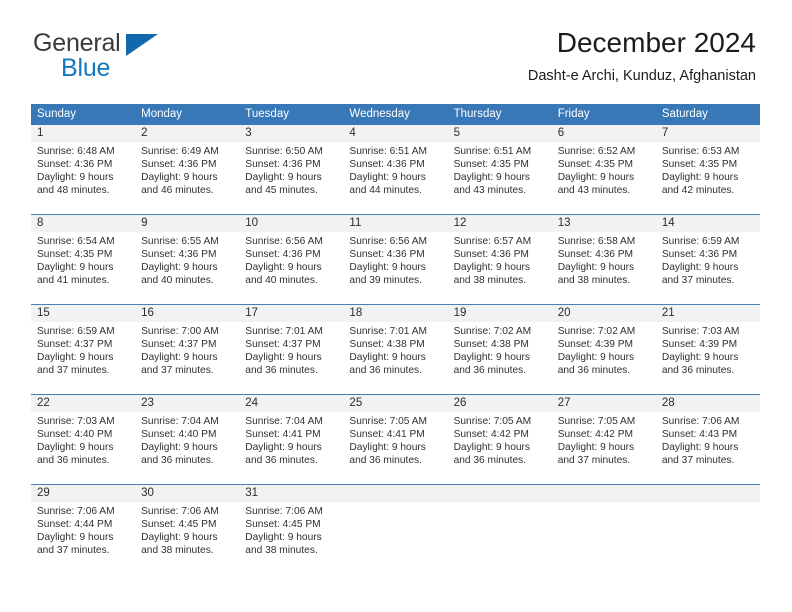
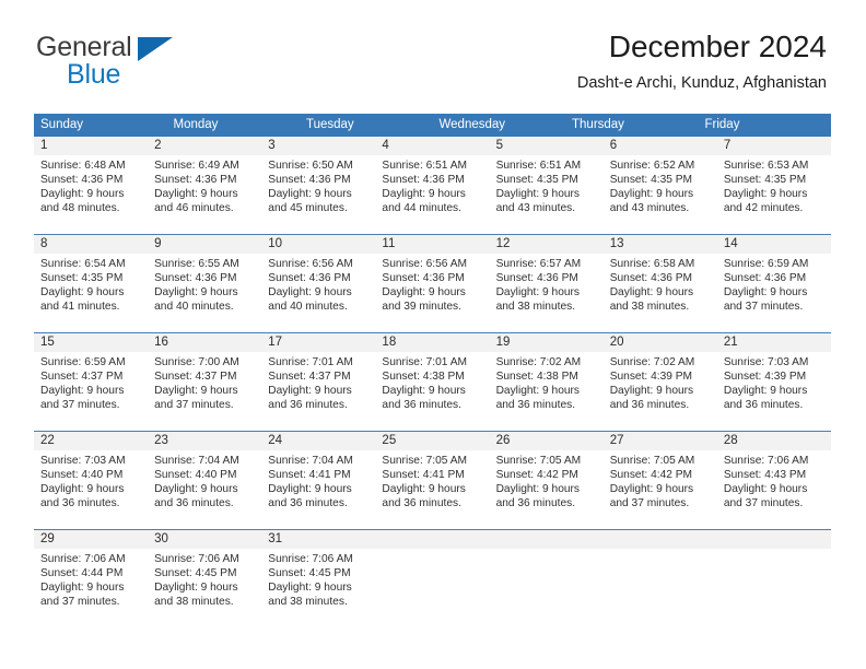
  General
  Blue
  December 2024
  Dasht-e Archi, Kunduz, Afghanistan
  Sunday
  Monday
  Tuesday
  Wednesday
  Thursday
  Friday
- Saturday
  1
  2
  3
  4
  5
  6
  7
  Sunrise: 6:48 AM
  Sunset: 4:36 PM
  Daylight: 9 hours
  and 48 minutes.
  Sunrise: 6:49 AM
  Sunset: 4:36 PM
  Daylight: 9 hours
  and 46 minutes.
  Sunrise: 6:50 AM
  Sunset: 4:36 PM
  Daylight: 9 hours
  and 45 minutes.
  Sunrise: 6:51 AM
  Sunset: 4:36 PM
  Daylight: 9 hours
  and 44 minutes.
  Sunrise: 6:51 AM
  Sunset: 4:35 PM
  Daylight: 9 hours
  and 43 minutes.
  Sunrise: 6:52 AM
  Sunset: 4:35 PM
  Daylight: 9 hours
  and 43 minutes.
  Sunrise: 6:53 AM
  Sunset: 4:35 PM
  Daylight: 9 hours
  and 42 minutes.
  8
  9
  10
  11
  12
  13
  14
  Sunrise: 6:54 AM
  Sunset: 4:35 PM
  Daylight: 9 hours
  and 41 minutes.
  Sunrise: 6:55 AM
  Sunset: 4:36 PM
  Daylight: 9 hours
  and 40 minutes.
  Sunrise: 6:56 AM
  Sunset: 4:36 PM
  Daylight: 9 hours
  and 40 minutes.
  Sunrise: 6:56 AM
  Sunset: 4:36 PM
  Daylight: 9 hours
  and 39 minutes.
  Sunrise: 6:57 AM
  Sunset: 4:36 PM
  Daylight: 9 hours
  and 38 minutes.
  Sunrise: 6:58 AM
  Sunset: 4:36 PM
  Daylight: 9 hours
  and 38 minutes.
  Sunrise: 6:59 AM
  Sunset: 4:36 PM
  Daylight: 9 hours
  and 37 minutes.
  15
  16
  17
  18
  19
  20
  21
  Sunrise: 6:59 AM
  Sunset: 4:37 PM
  Daylight: 9 hours
  and 37 minutes.
  Sunrise: 7:00 AM
  Sunset: 4:37 PM
  Daylight: 9 hours
  and 37 minutes.
  Sunrise: 7:01 AM
  Sunset: 4:37 PM
  Daylight: 9 hours
  and 36 minutes.
  Sunrise: 7:01 AM
  Sunset: 4:38 PM
  Daylight: 9 hours
  and 36 minutes.
  Sunrise: 7:02 AM
  Sunset: 4:38 PM
  Daylight: 9 hours
  and 36 minutes.
  Sunrise: 7:02 AM
  Sunset: 4:39 PM
  Daylight: 9 hours
  and 36 minutes.
  Sunrise: 7:03 AM
  Sunset: 4:39 PM
  Daylight: 9 hours
  and 36 minutes.
  22
  23
  24
  25
  26
  27
  28
  Sunrise: 7:03 AM
  Sunset: 4:40 PM
  Daylight: 9 hours
  and 36 minutes.
  Sunrise: 7:04 AM
  Sunset: 4:40 PM
  Daylight: 9 hours
  and 36 minutes.
  Sunrise: 7:04 AM
  Sunset: 4:41 PM
  Daylight: 9 hours
  and 36 minutes.
  Sunrise: 7:05 AM
  Sunset: 4:41 PM
  Daylight: 9 hours
  and 36 minutes.
  Sunrise: 7:05 AM
  Sunset: 4:42 PM
  Daylight: 9 hours
  and 36 minutes.
  Sunrise: 7:05 AM
  Sunset: 4:42 PM
  Daylight: 9 hours
  and 37 minutes.
  Sunrise: 7:06 AM
  Sunset: 4:43 PM
  Daylight: 9 hours
  and 37 minutes.
  29
  30
  31
  Sunrise: 7:06 AM
  Sunset: 4:44 PM
  Daylight: 9 hours
  and 37 minutes.
  Sunrise: 7:06 AM
  Sunset: 4:45 PM
  Daylight: 9 hours
  and 38 minutes.
  Sunrise: 7:06 AM
  Sunset: 4:45 PM
  Daylight: 9 hours
  and 38 minutes.
